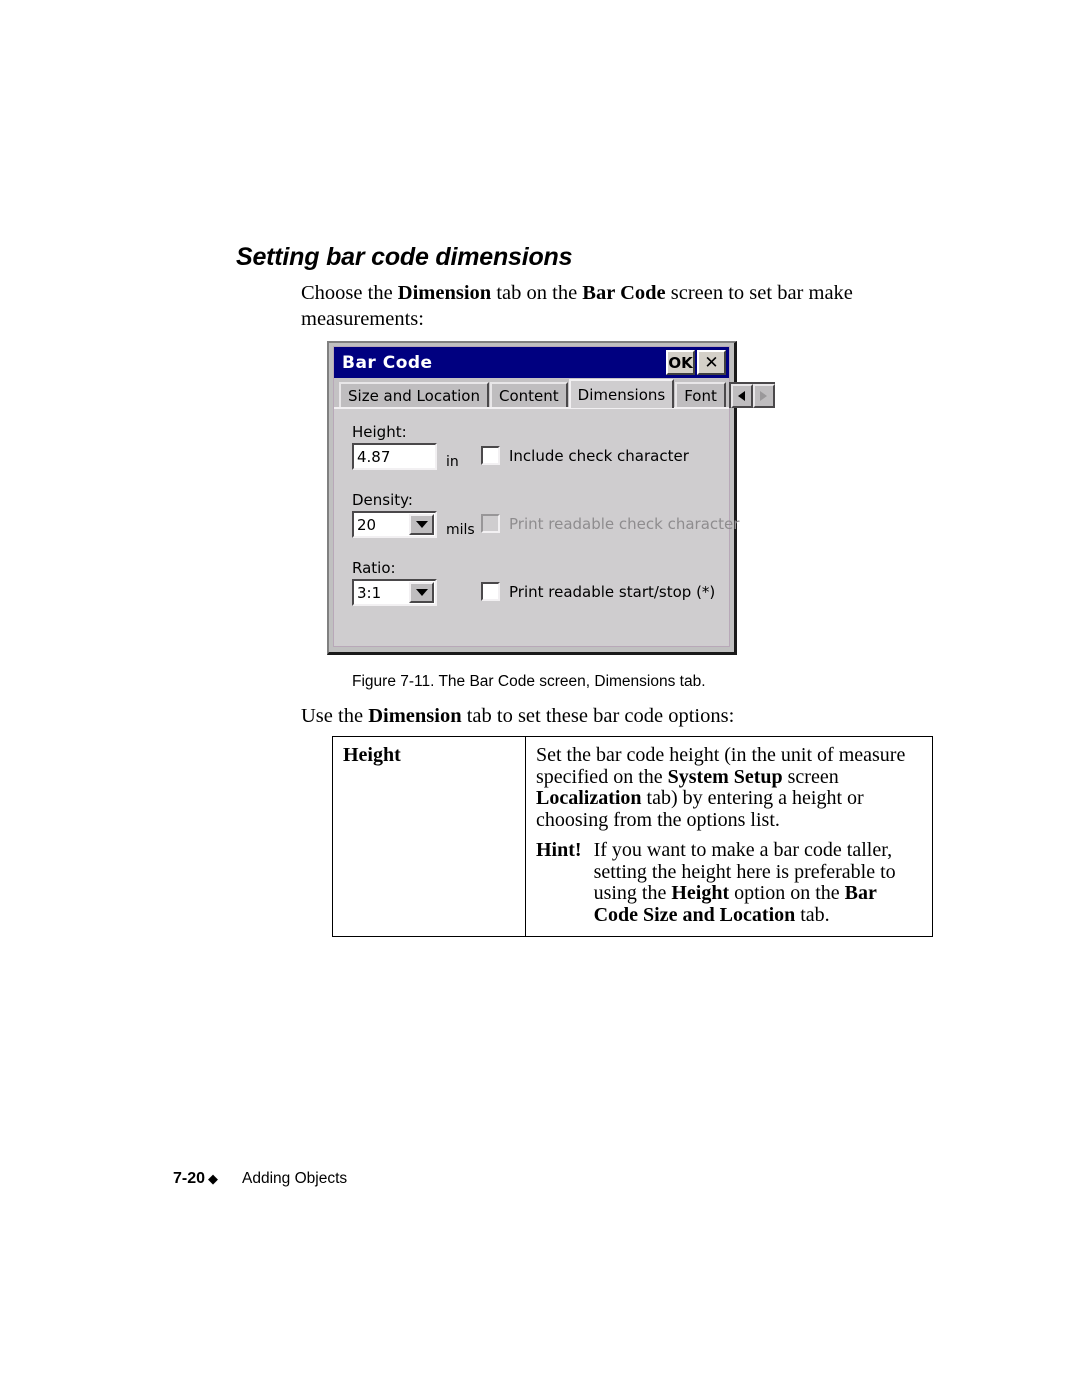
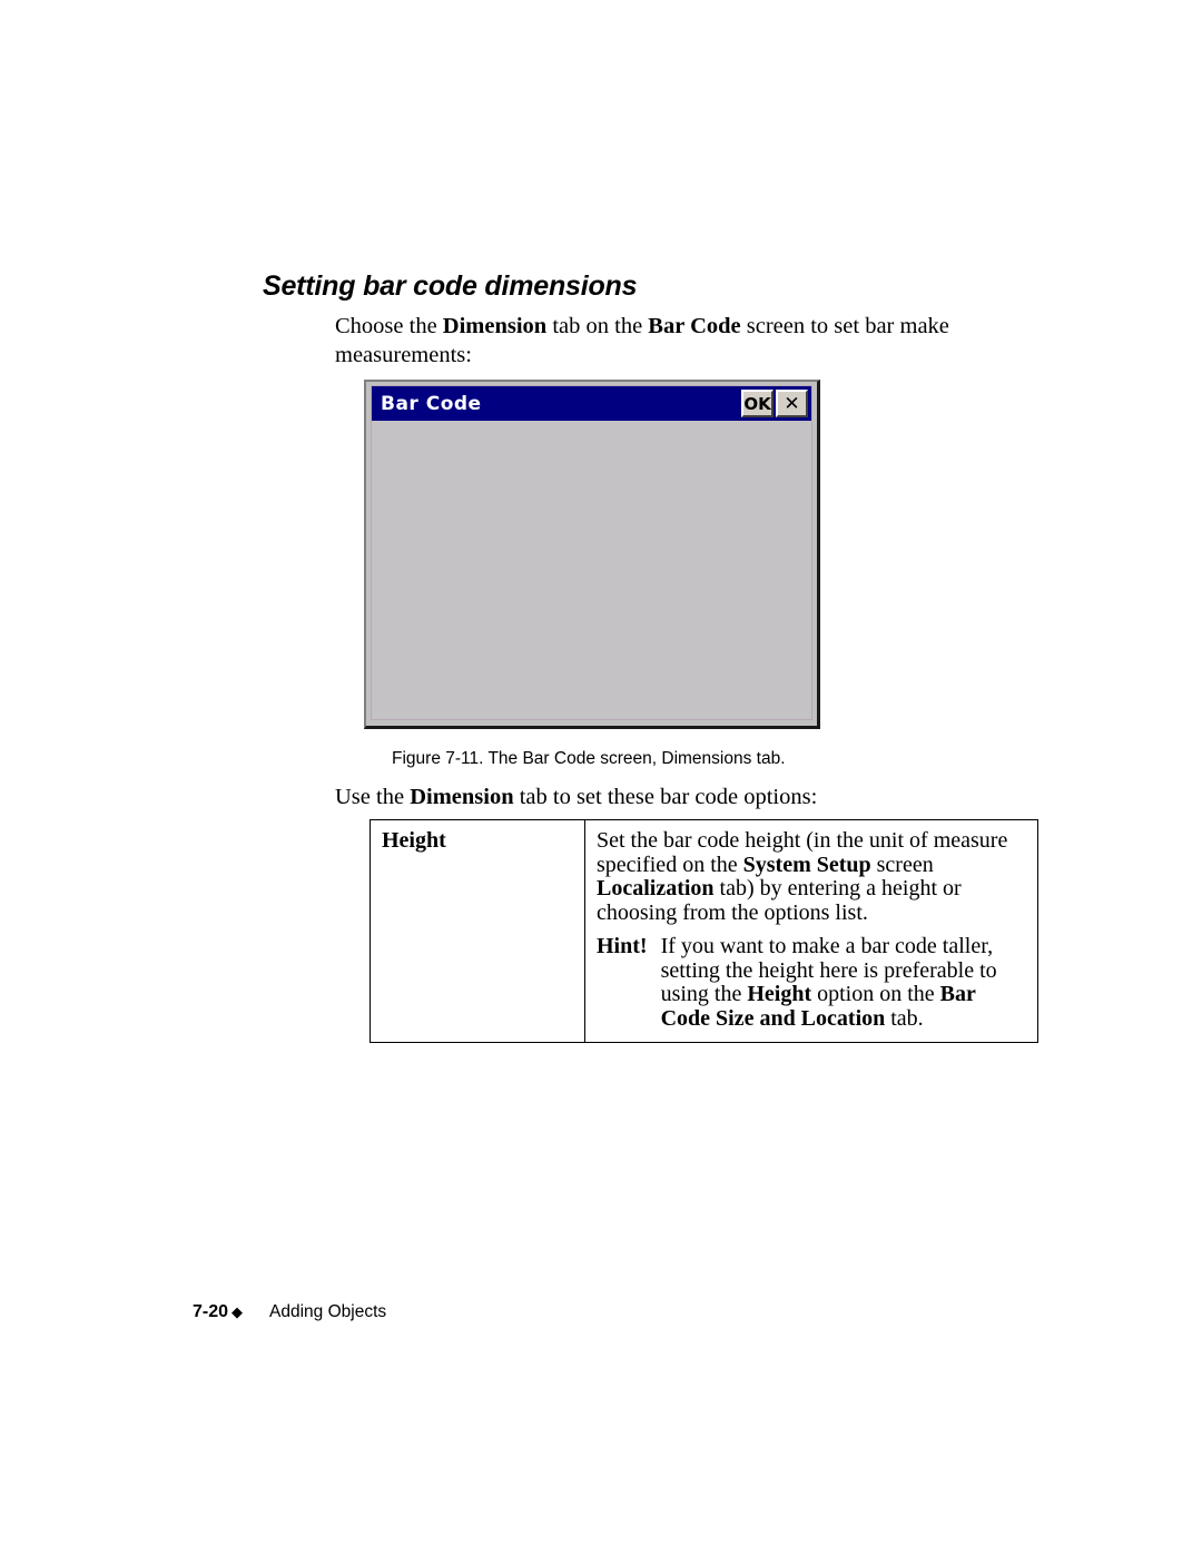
  Setting bar code dimensions
  Choose the Dimension tab on the Bar Code screen to set bar make measurements:
  Bar Code
  OK
  ✕
- Size and Location
- Content
- Dimensions
- Font
- Height:
- 4.87
- in
- Include check character
- Density:
- 20
- mils
- Print readable check character
- Ratio:
- 3:1
- Print readable start/stop (*)
  Figure 7-11. The Bar Code screen, Dimensions tab.
  Use the Dimension tab to set these bar code options:
  Height	Set the bar code height (in the unit of measure specified on the System Setup screen Localization tab) by entering a height or choosing from the options list. Hint! If you want to make a bar code taller, setting the height here is preferable to using the Height option on the Bar Code Size and Location tab.
  7-20
  ◆
  Adding Objects
